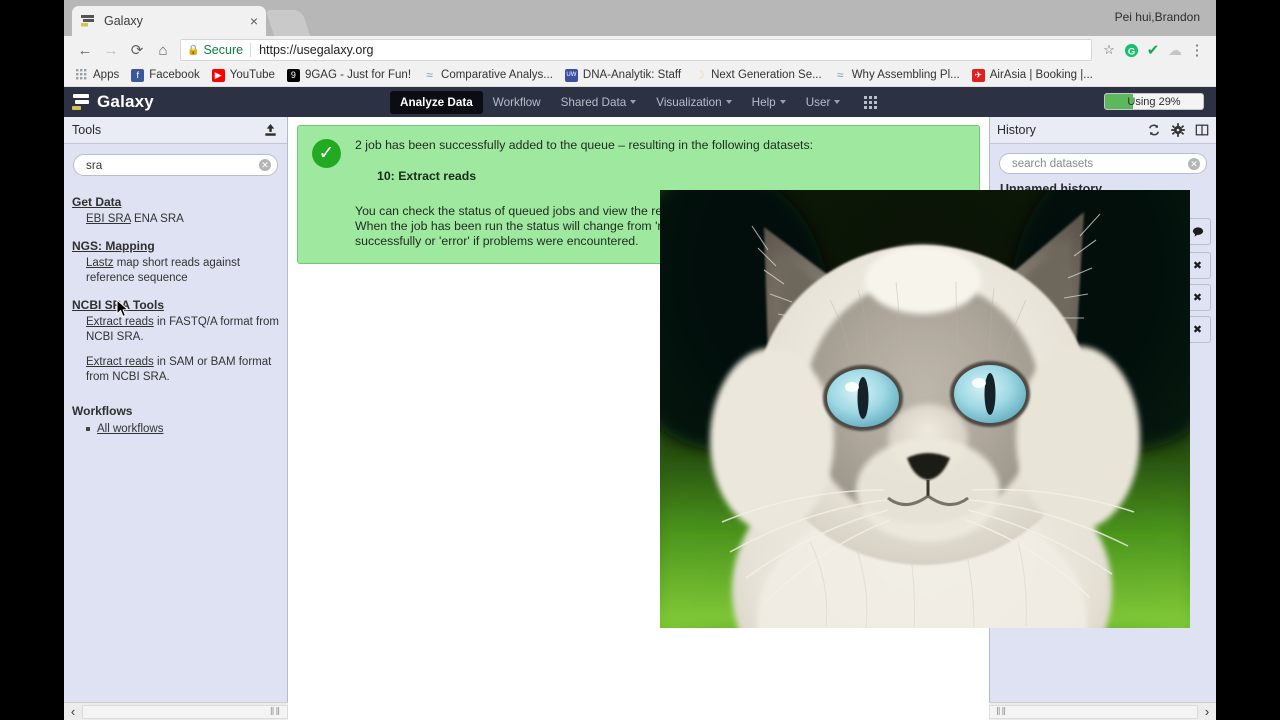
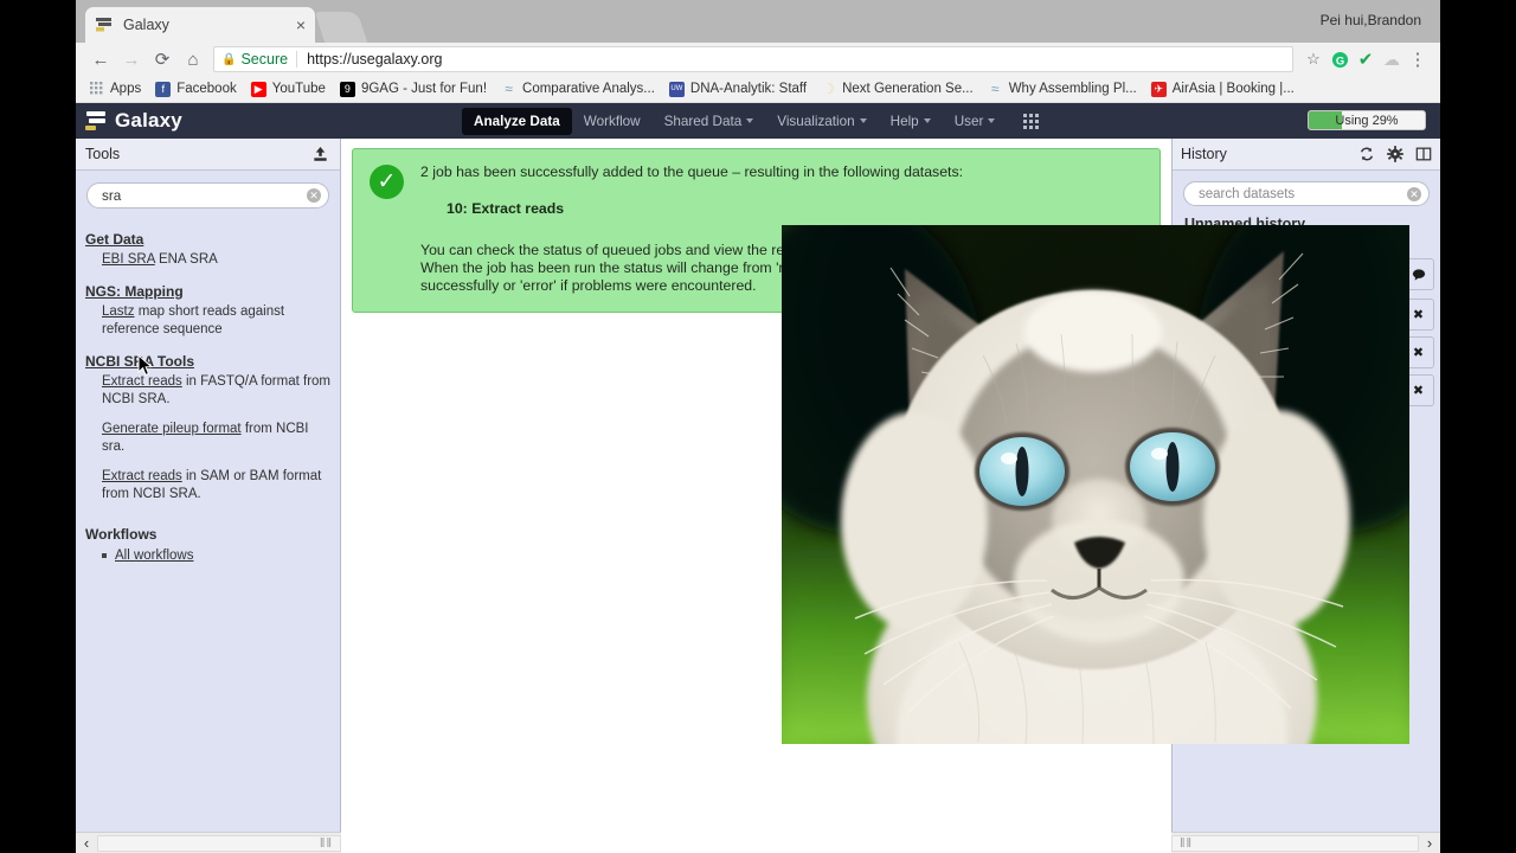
  Pei hui,Brandon
  Galaxy
  ×
  ←
  →
  ⟳
  ⌂
  🔒
  Secure
  https://usegalaxy.org
  ☆
  G
  ✔
  ☁
  ⋮
  Apps
  f
  Facebook
  ▶
  YouTube
  9
  9GAG - Just for Fun!
  ≈
  Comparative Analys...
  DNA-Analytik: Staff
  ☽
  Next Generation Se...
  ≈
  Why Assembling Pl...
  ✈
  AirAsia | Booking |...
  Galaxy
  Analyze Data
  Workflow
  Shared Data
  Visualization
  Help
  User
  Using 29%
  Tools
  sra
  ✕
  Get Data
  EBI SRA ENA SRA
  NGS: Mapping
  Lastz map short reads against reference sequence
  NCBI SA Tools
  Extract reads in FASTQ/A format from NCBI SRA.
+ Generate pileup format from NCBI sra.
  Extract reads in SAM or BAM format from NCBI SRA.
  Workflows
  All workflows
  ‹
  ‖‖
  ✓
  2 job has been successfully added to the queue – resulting in the following datasets:
  10: Extract reads
  History
  search datasets
  ✕
  Unnamed history
  ✖
  ✖
  ✖
  ‖‖
  ›
